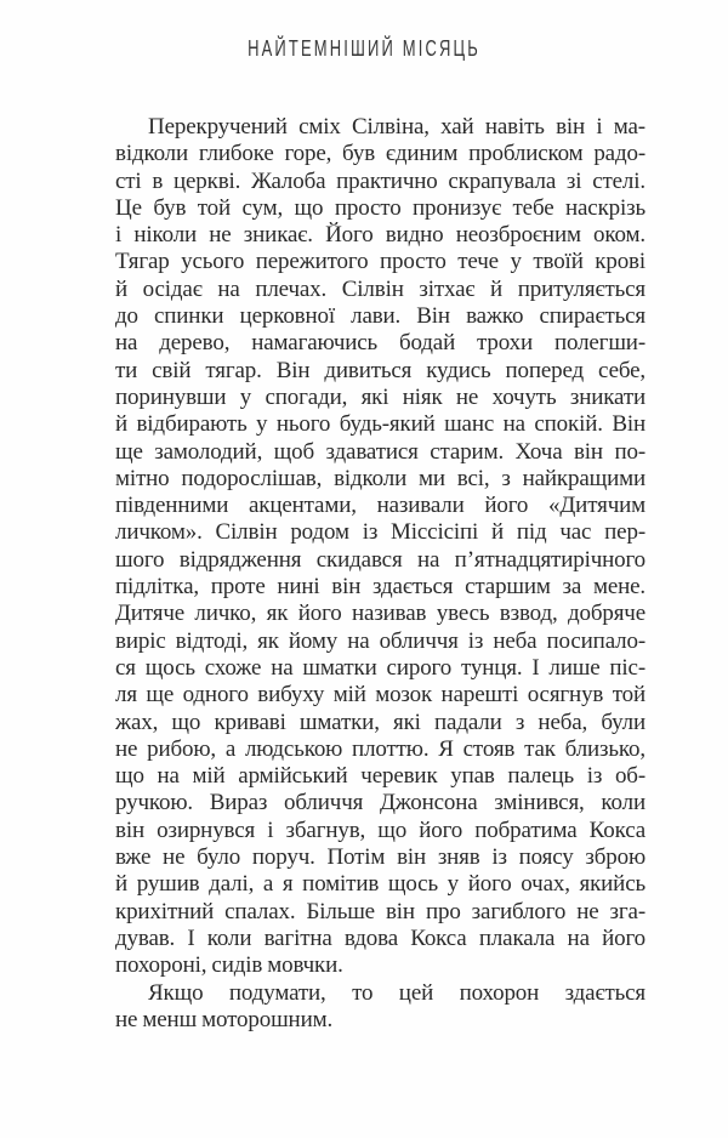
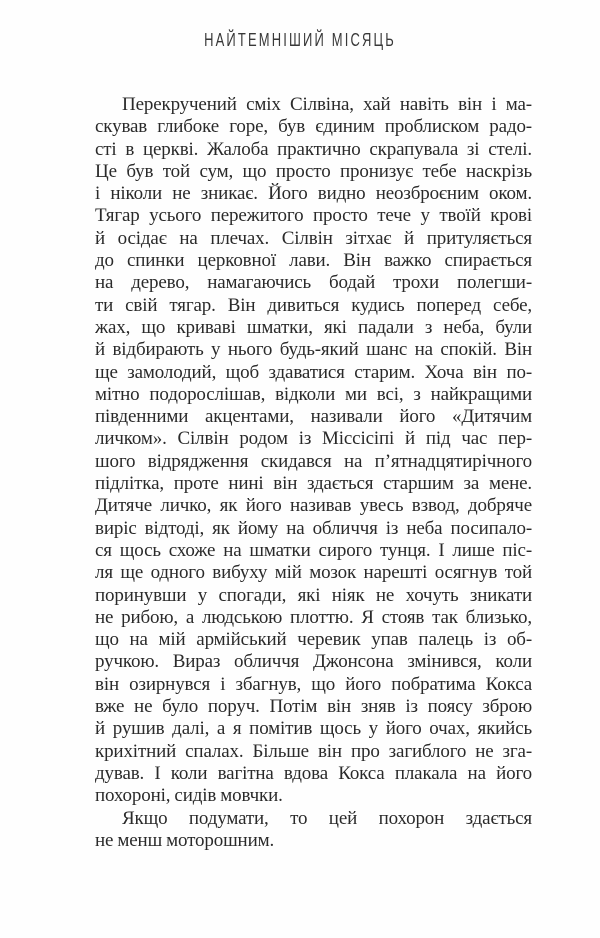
  НАЙТЕМНІШИЙ МІСЯЦЬ
  Перекручений сміх Сілвіна, хай навіть він і ма-
- відколи глибоке горе, був єдиним проблиском радо-
+ скував глибоке горе, був єдиним проблиском радо-
  сті в церкві. Жалоба практично скрапувала зі стелі.
  Це був той сум, що просто пронизує тебе наскрізь
  і ніколи не зникає. Його видно неозброєним оком.
  Тягар усього пережитого просто тече у твоїй крові
  й осідає на плечах. Сілвін зітхає й притуляється
  до спинки церковної лави. Він важко спирається
  на дерево, намагаючись бодай трохи полегши-
  ти свій тягар. Він дивиться кудись поперед себе,
- поринувши у спогади, які ніяк не хочуть зникати
+ жах, що криваві шматки, які падали з неба, були
  й відбирають у нього будь-який шанс на спокій. Він
  ще замолодий, щоб здаватися старим. Хоча він по-
  мітно подорослішав, відколи ми всі, з найкращими
  південними акцентами, називали його «Дитячим
  личком». Сілвін родом із Міссісіпі й під час пер-
  шого відрядження скидався на п’ятнадцятирічного
  підлітка, проте нині він здається старшим за мене.
  Дитяче личко, як його називав увесь взвод, добряче
  виріс відтоді, як йому на обличчя із неба посипало-
  ся щось схоже на шматки сирого тунця. І лише піс-
  ля ще одного вибуху мій мозок нарешті осягнув той
- жах, що криваві шматки, які падали з неба, були
+ поринувши у спогади, які ніяк не хочуть зникати
  не рибою, а людською плоттю. Я стояв так близько,
  що на мій армійський черевик упав палець із об-
  ручкою. Вираз обличчя Джонсона змінився, коли
  він озирнувся і збагнув, що його побратима Кокса
  вже не було поруч. Потім він зняв із поясу зброю
  й рушив далі, а я помітив щось у його очах, якийсь
  крихітний спалах. Більше він про загиблого не зга-
  дував. І коли вагітна вдова Кокса плакала на його
  похороні, сидів мовчки.
  Якщо подумати, то цей похорон здається
  не менш моторошним.
